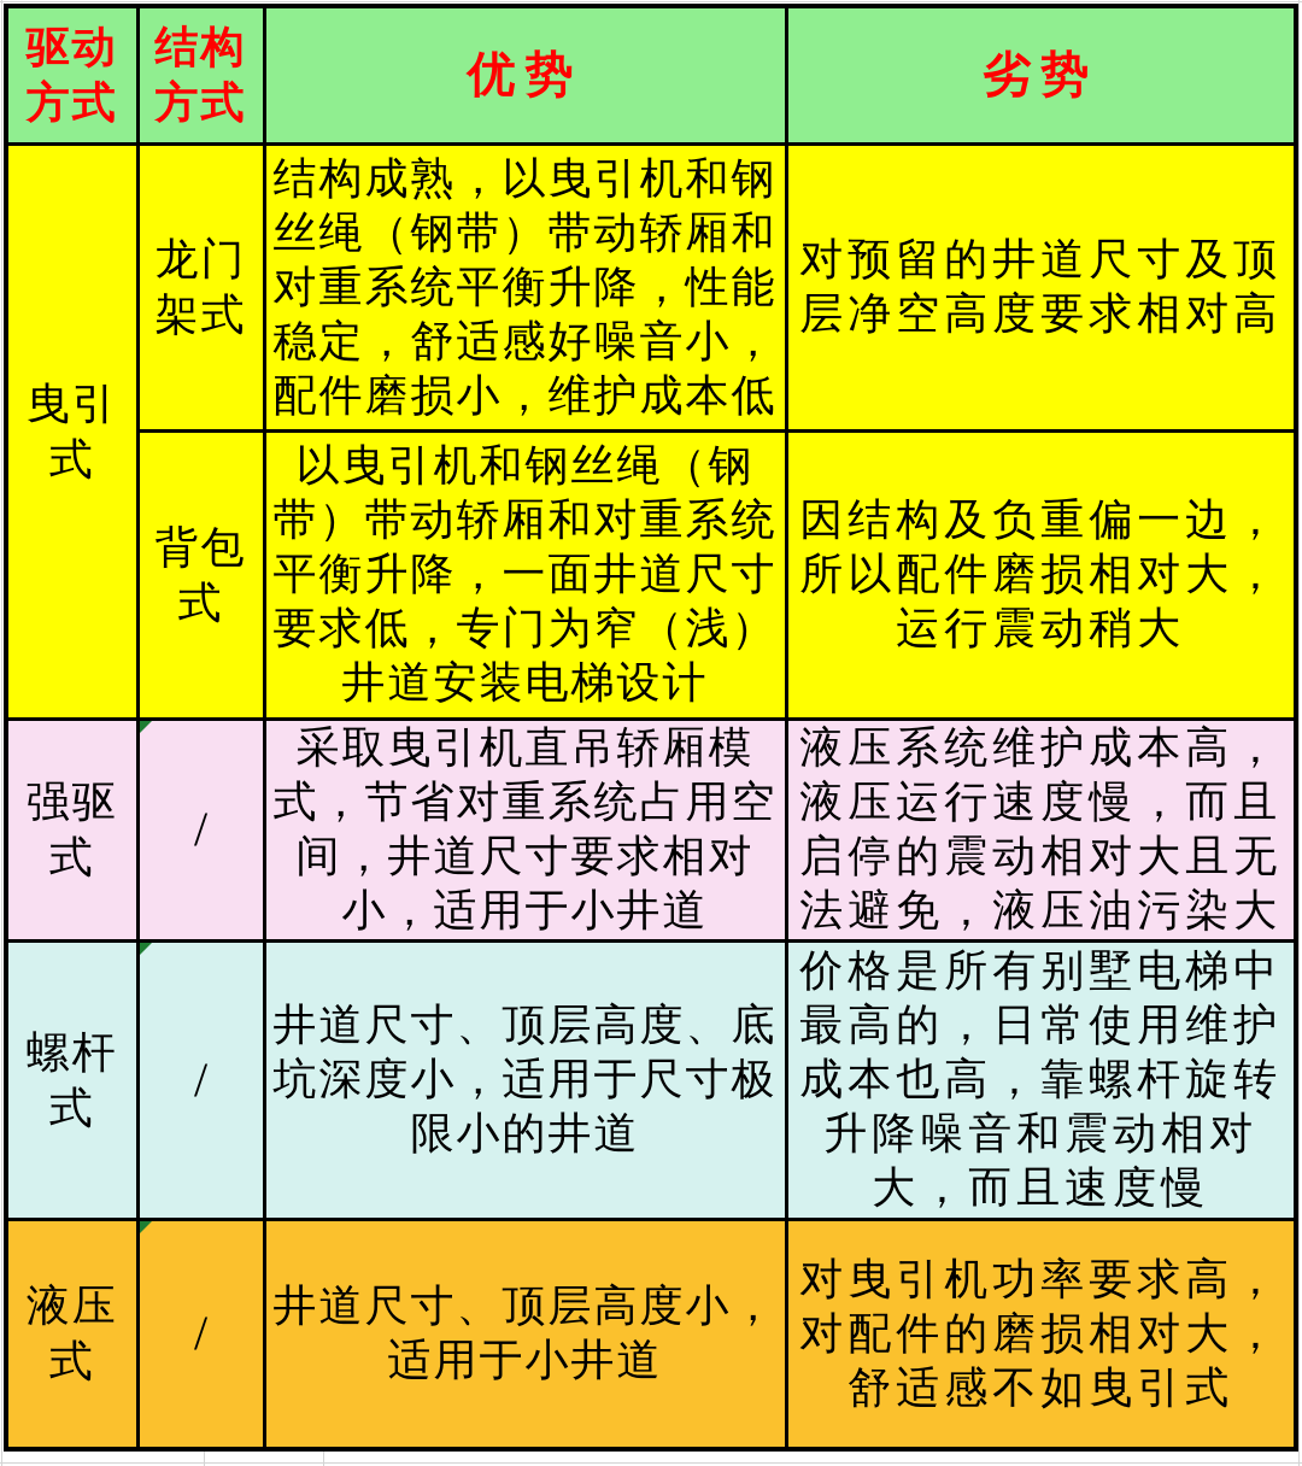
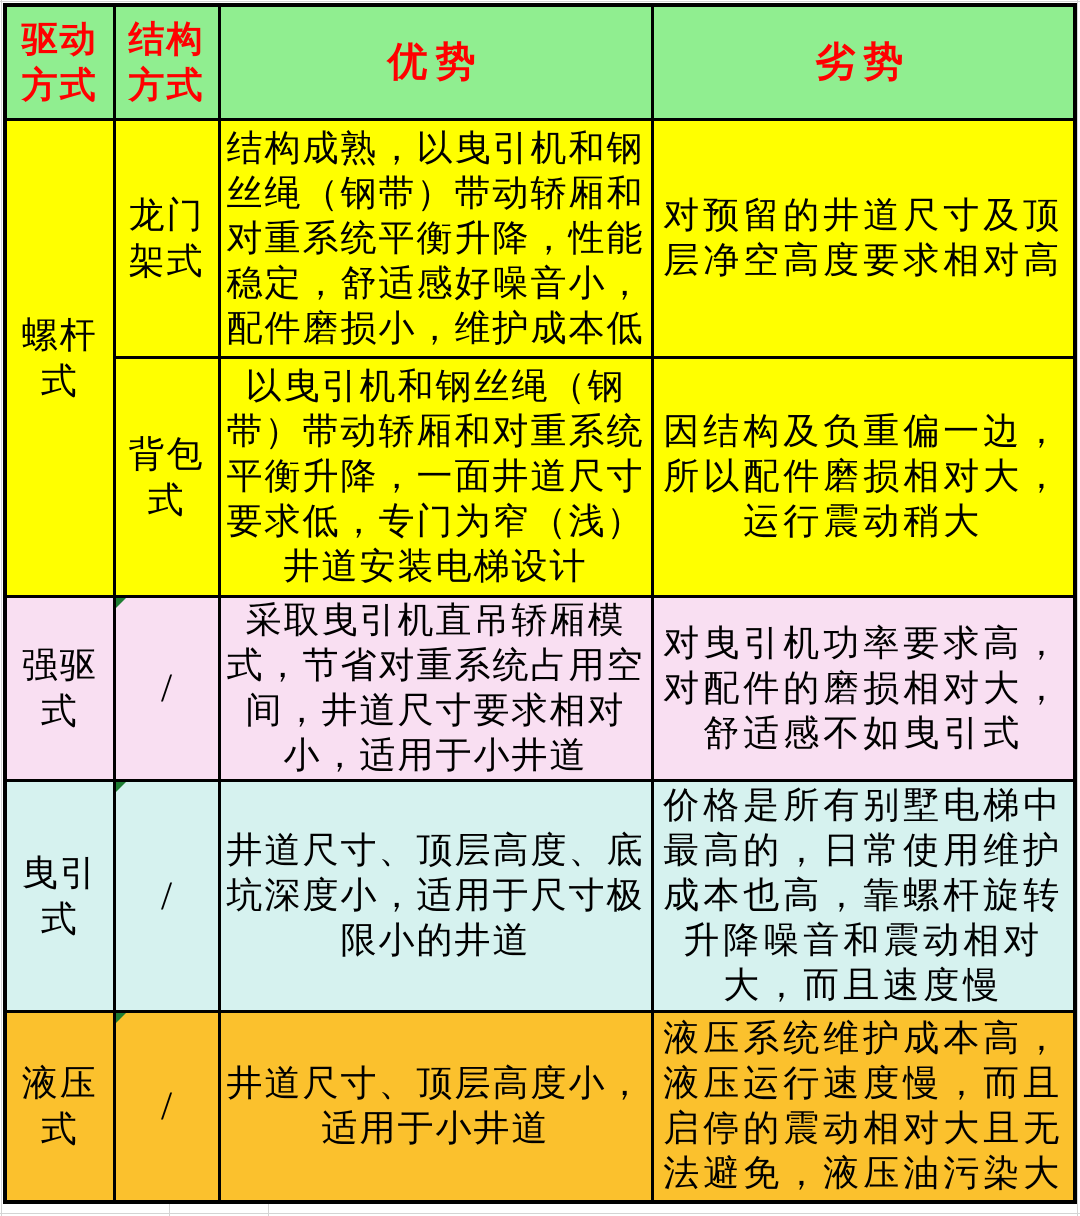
  驱动方式	结构方式	优势	劣势
- 曳引式	龙门架式	结构成熟，以曳引机和钢丝绳（钢带）带动轿厢和对重系统平衡升降，性能稳定，舒适感好噪音小，配件磨损小，维护成本低	对预留的井道尺寸及顶层净空高度要求相对高
+ 螺杆式	龙门架式	结构成熟，以曳引机和钢丝绳（钢带）带动轿厢和对重系统平衡升降，性能稳定，舒适感好噪音小，配件磨损小，维护成本低	对预留的井道尺寸及顶层净空高度要求相对高
  背包式	以曳引机和钢丝绳（钢带）带动轿厢和对重系统平衡升降，一面井道尺寸要求低，专门为窄（浅）井道安装电梯设计	因结构及负重偏一边，所以配件磨损相对大，运行震动稍大
- 强驱式	/	采取曳引机直吊轿厢模式，节省对重系统占用空间，井道尺寸要求相对小，适用于小井道	液压系统维护成本高，液压运行速度慢，而且启停的震动相对大且无法避免，液压油污染大
+ 强驱式	/	采取曳引机直吊轿厢模式，节省对重系统占用空间，井道尺寸要求相对小，适用于小井道	对曳引机功率要求高，对配件的磨损相对大，舒适感不如曳引式
- 螺杆式	/	井道尺寸、顶层高度、底坑深度小，适用于尺寸极限小的井道	价格是所有别墅电梯中最高的，日常使用维护成本也高，靠螺杆旋转升降噪音和震动相对大，而且速度慢
+ 曳引式	/	井道尺寸、顶层高度、底坑深度小，适用于尺寸极限小的井道	价格是所有别墅电梯中最高的，日常使用维护成本也高，靠螺杆旋转升降噪音和震动相对大，而且速度慢
- 液压式	/	井道尺寸、顶层高度小，适用于小井道	对曳引机功率要求高，对配件的磨损相对大，舒适感不如曳引式
+ 液压式	/	井道尺寸、顶层高度小，适用于小井道	液压系统维护成本高，液压运行速度慢，而且启停的震动相对大且无法避免，液压油污染大
